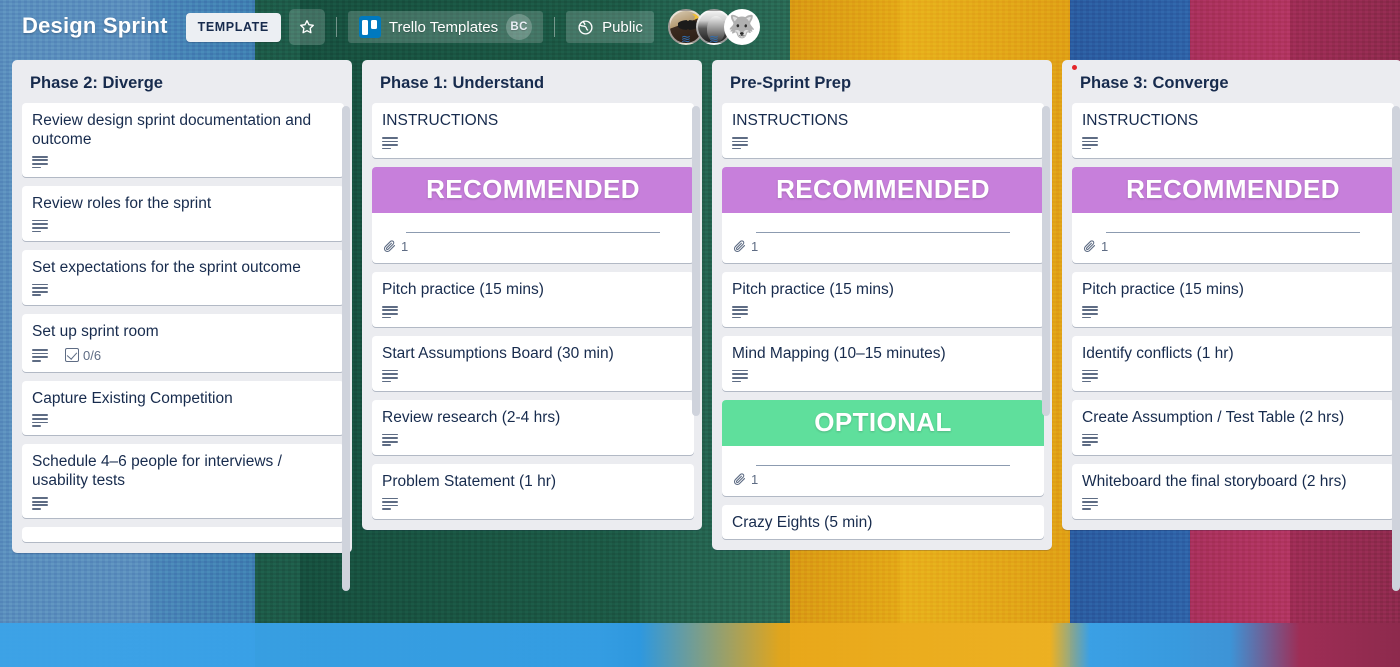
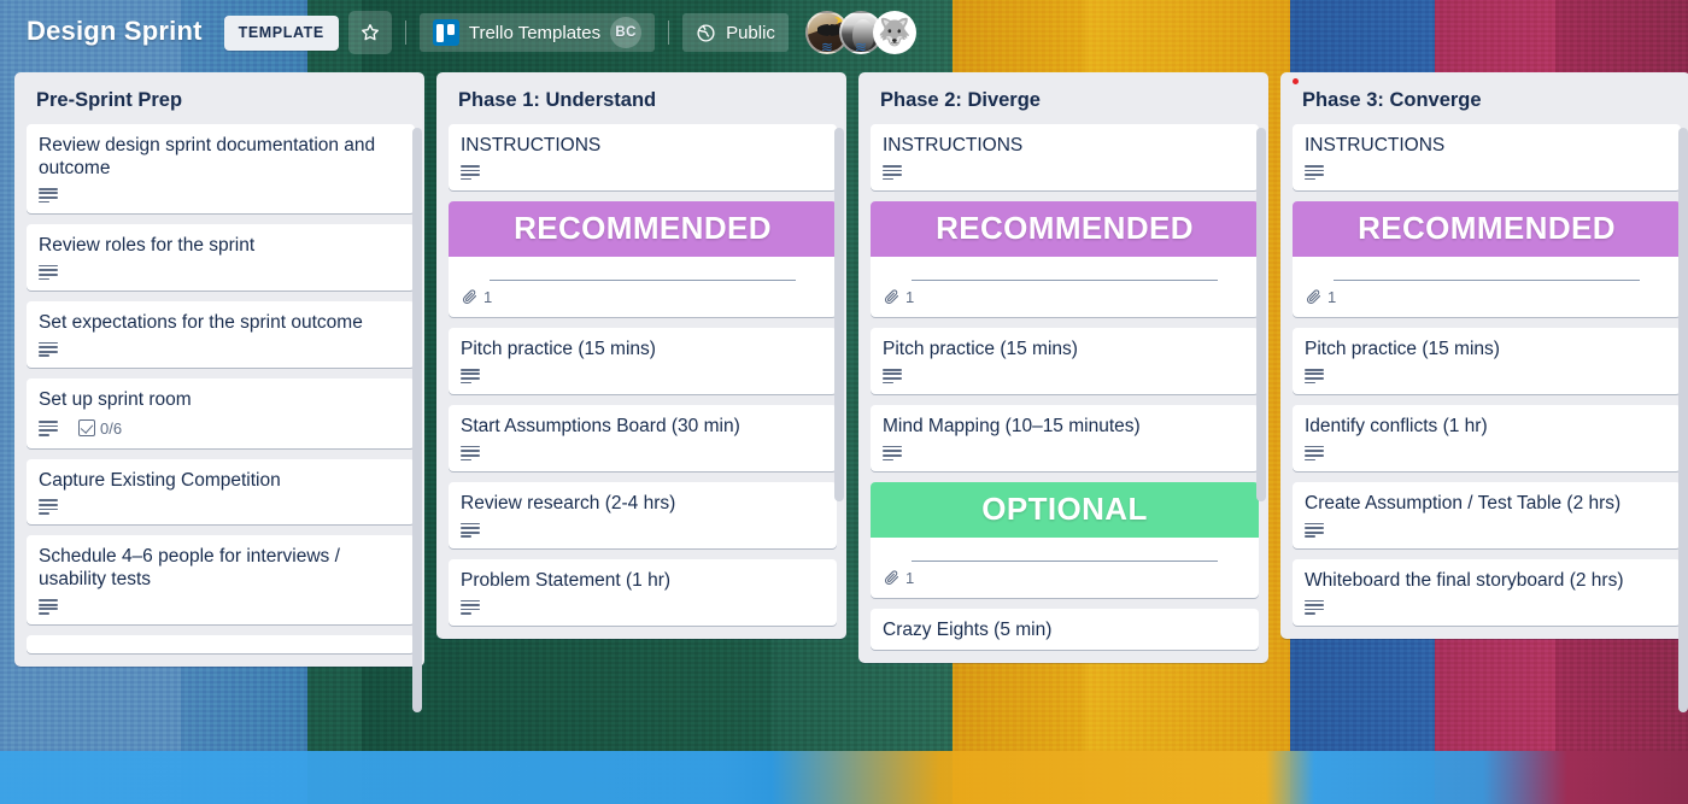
  Design Sprint
  TEMPLATE
  Trello Templates
  BC
  Public
  ≋
  ≋
  🐺
- Phase 2: Diverge
+ Pre-Sprint Prep
  Review design sprint documentation and outcome
  Review roles for the sprint
  Set expectations for the sprint outcome
  Set up sprint room
  0/6
  Capture Existing Competition
  Schedule 4–6 people for interviews / usability tests
  Phase 1: Understand
  INSTRUCTIONS
  RECOMMENDED
  1
  Pitch practice (15 mins)
  Start Assumptions Board (30 min)
  Review research (2-4 hrs)
  Problem Statement (1 hr)
- Pre-Sprint Prep
+ Phase 2: Diverge
  INSTRUCTIONS
  RECOMMENDED
  1
  Pitch practice (15 mins)
  Mind Mapping (10–15 minutes)
  OPTIONAL
  1
  Crazy Eights (5 min)
  Phase 3: Converge
  INSTRUCTIONS
  RECOMMENDED
  1
  Pitch practice (15 mins)
  Identify conflicts (1 hr)
  Create Assumption / Test Table (2 hrs)
  Whiteboard the final storyboard (2 hrs)
